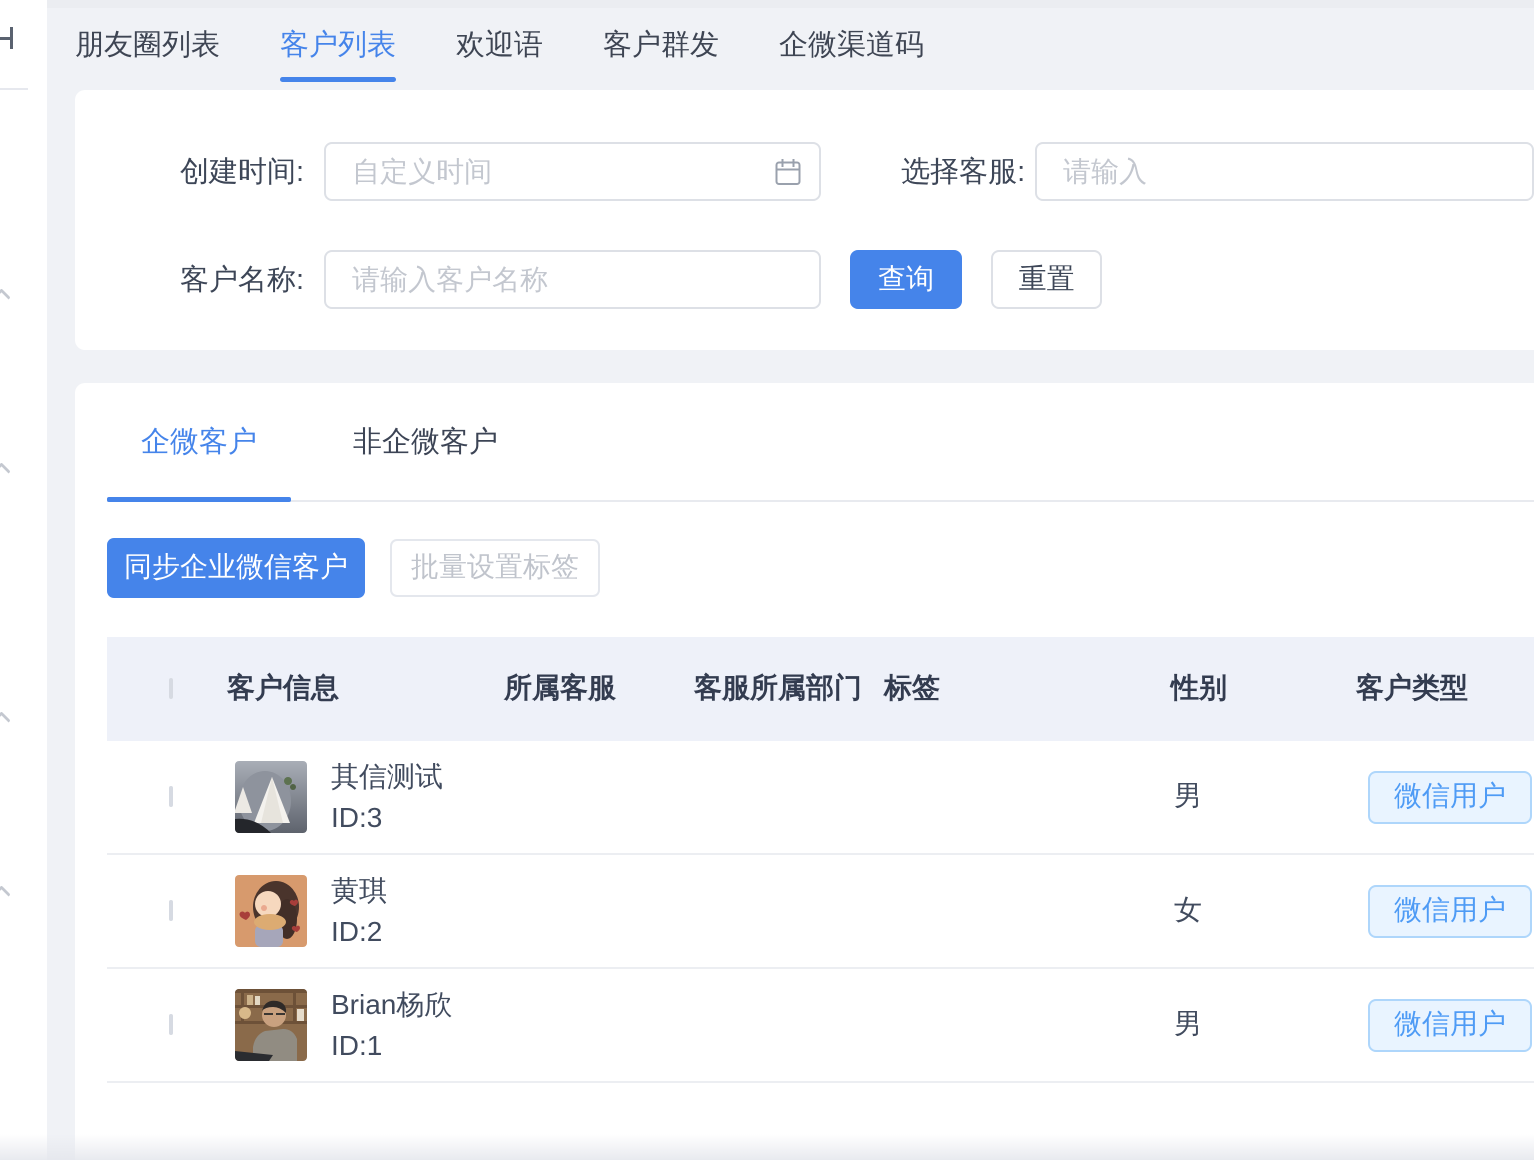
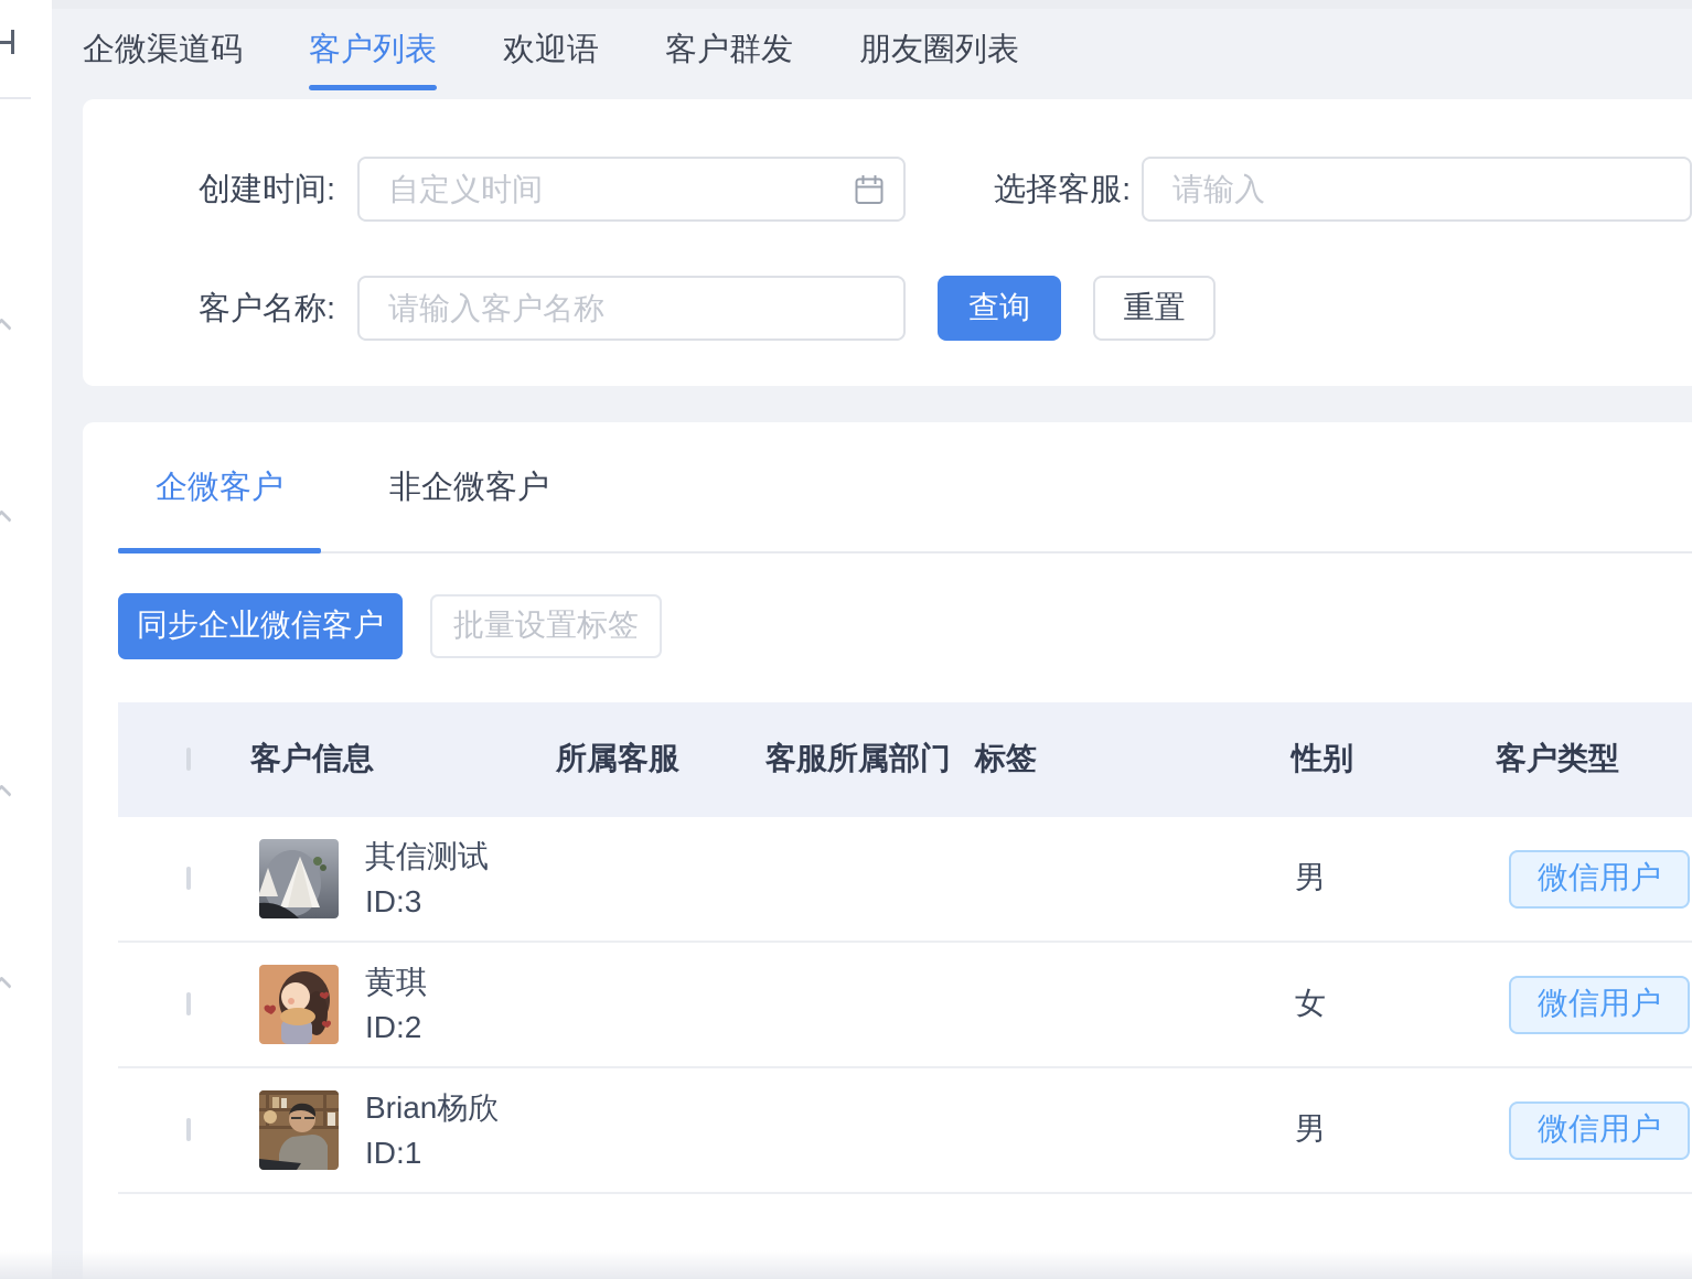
- 朋友圈列表
+ 企微渠道码
  客户列表
  欢迎语
  客户群发
- 企微渠道码
+ 朋友圈列表
  创建时间:
  自定义时间
  选择客服:
  请输入
  客户名称:
  请输入客户名称
  查询
  重置
  企微客户
  非企微客户
  同步企业微信客户
  批量设置标签
  客户信息
  所属客服
  客服所属部门
  标签
  性别
  客户类型
  其信测试
  ID:3
  男
  微信用户
  黄琪
  ID:2
  女
  微信用户
  Brian杨欣
  ID:1
  男
  微信用户
